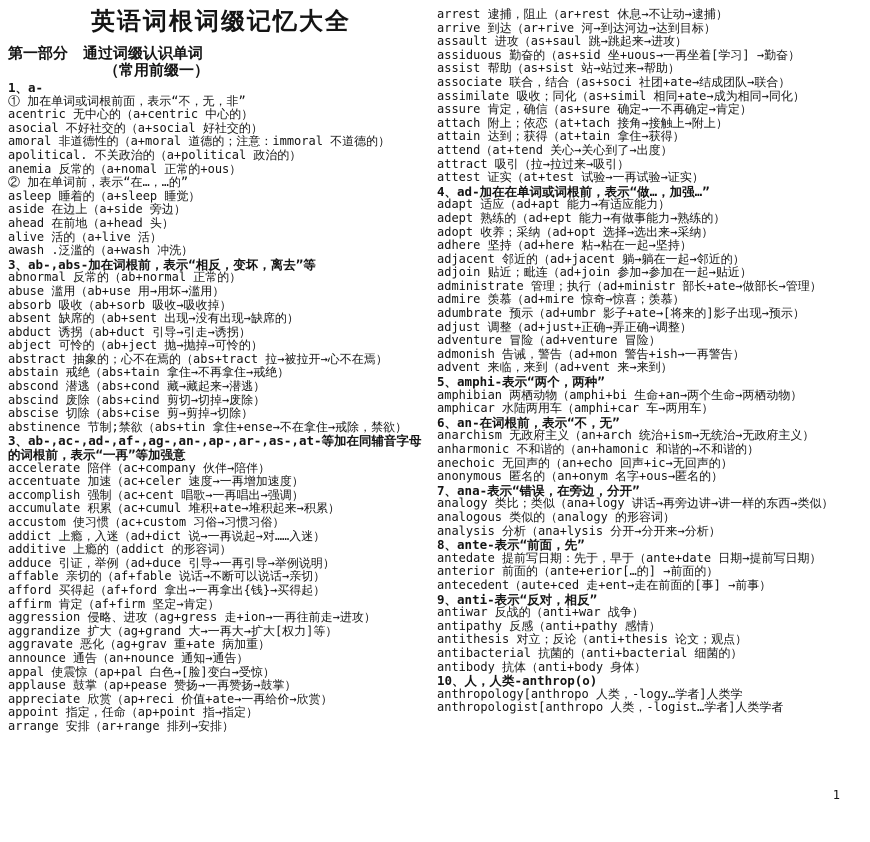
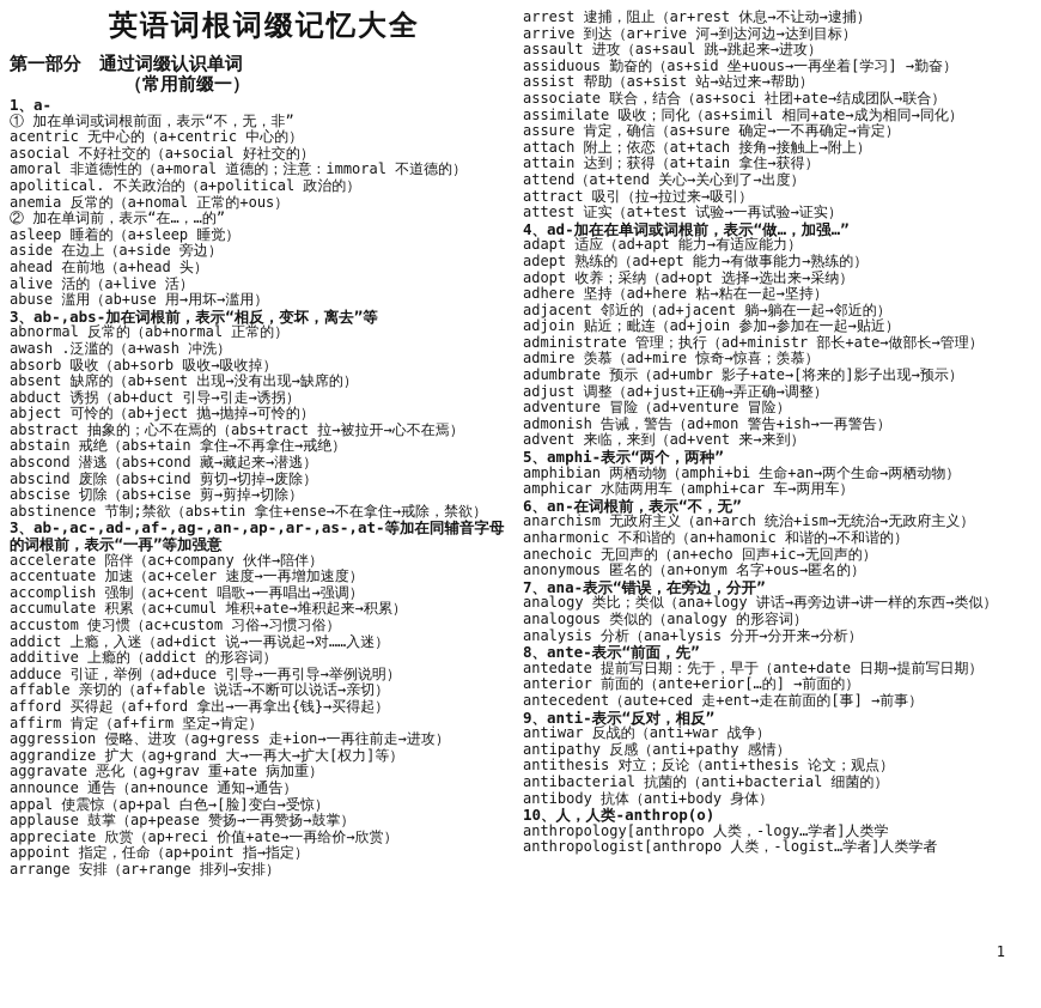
  英语词根词缀记忆大全
  第一部分 通过词缀认识单词
  （常用前缀一）
  1、a-
  ① 加在单词或词根前面，表示“不，无，非”
  acentric 无中心的（a+centric 中心的）
  asocial 不好社交的（a+social 好社交的）
  amoral 非道德性的（a+moral 道德的；注意：immoral 不道德的）
  apolitical. 不关政治的（a+political 政治的）
  anemia 反常的（a+nomal 正常的+ous）
  ② 加在单词前，表示“在…，…的”
  asleep 睡着的（a+sleep 睡觉）
  aside 在边上（a+side 旁边）
  ahead 在前地（a+head 头）
  alive 活的（a+live 活）
- awash .泛滥的（a+wash 冲洗）
+ abuse 滥用（ab+use 用→用坏→滥用）
  3、ab-,abs-加在词根前，表示“相反，变坏，离去”等
  abnormal 反常的（ab+normal 正常的）
- abuse 滥用（ab+use 用→用坏→滥用）
+ awash .泛滥的（a+wash 冲洗）
  absorb 吸收（ab+sorb 吸收→吸收掉）
  absent 缺席的（ab+sent 出现→没有出现→缺席的）
  abduct 诱拐（ab+duct 引导→引走→诱拐）
  abject 可怜的（ab+ject 抛→抛掉→可怜的）
  abstract 抽象的；心不在焉的（abs+tract 拉→被拉开→心不在焉）
  abstain 戒绝（abs+tain 拿住→不再拿住→戒绝）
  abscond 潜逃（abs+cond 藏→藏起来→潜逃）
  abscind 废除（abs+cind 剪切→切掉→废除）
  abscise 切除（abs+cise 剪→剪掉→切除）
  abstinence 节制;禁欲（abs+tin 拿住+ense→不在拿住→戒除，禁欲）
  3、ab-,ac-,ad-,af-,ag-,an-,ap-,ar-,as-,at-等加在同辅音字母的词根前，表示“一再”等加强意
  accelerate 陪伴（ac+company 伙伴→陪伴）
  accentuate 加速（ac+celer 速度→一再增加速度）
  accomplish 强制（ac+cent 唱歌→一再唱出→强调）
  accumulate 积累（ac+cumul 堆积+ate→堆积起来→积累）
  accustom 使习惯（ac+custom 习俗→习惯习俗）
  addict 上瘾，入迷（ad+dict 说→一再说起→对……入迷）
  additive 上瘾的（addict 的形容词）
  adduce 引证，举例（ad+duce 引导→一再引导→举例说明）
  affable 亲切的（af+fable 说话→不断可以说话→亲切）
  afford 买得起（af+ford 拿出→一再拿出{钱}→买得起）
  affirm 肯定（af+firm 坚定→肯定）
  aggression 侵略、进攻（ag+gress 走+ion→一再往前走→进攻）
  aggrandize 扩大（ag+grand 大→一再大→扩大[权力]等）
  aggravate 恶化（ag+grav 重+ate 病加重）
  announce 通告（an+nounce 通知→通告）
  appal 使震惊（ap+pal 白色→[脸]变白→受惊）
  applause 鼓掌（ap+pease 赞扬→一再赞扬→鼓掌）
  appreciate 欣赏（ap+reci 价值+ate→一再给价→欣赏）
  appoint 指定，任命（ap+point 指→指定）
  arrange 安排（ar+range 排列→安排）
  arrest 逮捕，阻止（ar+rest 休息→不让动→逮捕）
  arrive 到达（ar+rive 河→到达河边→达到目标）
  assault 进攻（as+saul 跳→跳起来→进攻）
  assiduous 勤奋的（as+sid 坐+uous→一再坐着[学习] →勤奋）
  assist 帮助（as+sist 站→站过来→帮助）
  associate 联合，结合（as+soci 社团+ate→结成团队→联合）
  assimilate 吸收；同化（as+simil 相同+ate→成为相同→同化）
  assure 肯定，确信（as+sure 确定→一不再确定→肯定）
  attach 附上；依恋（at+tach 接角→接触上→附上）
  attain 达到；获得（at+tain 拿住→获得）
  attend（at+tend 关心→关心到了→出度）
  attract 吸引（拉→拉过来→吸引）
  attest 证实（at+test 试验→一再试验→证实）
  4、ad-加在在单词或词根前，表示“做…，加强…”
  adapt 适应（ad+apt 能力→有适应能力）
  adept 熟练的（ad+ept 能力→有做事能力→熟练的）
  adopt 收养；采纳（ad+opt 选择→选出来→采纳）
  adhere 坚持（ad+here 粘→粘在一起→坚持）
  adjacent 邻近的（ad+jacent 躺→躺在一起→邻近的）
  adjoin 贴近；毗连（ad+join 参加→参加在一起→贴近）
  administrate 管理；执行（ad+ministr 部长+ate→做部长→管理）
  admire 羡慕（ad+mire 惊奇→惊喜；羡慕）
  adumbrate 预示（ad+umbr 影子+ate→[将来的]影子出现→预示）
  adjust 调整（ad+just+正确→弄正确→调整）
  adventure 冒险（ad+venture 冒险）
  admonish 告诫，警告（ad+mon 警告+ish→一再警告）
  advent 来临，来到（ad+vent 来→来到）
  5、amphi-表示“两个，两种”
  amphibian 两栖动物（amphi+bi 生命+an→两个生命→两栖动物）
  amphicar 水陆两用车（amphi+car 车→两用车）
  6、an-在词根前，表示“不，无”
  anarchism 无政府主义（an+arch 统治+ism→无统治→无政府主义）
  anharmonic 不和谐的（an+hamonic 和谐的→不和谐的）
  anechoic 无回声的（an+echo 回声+ic→无回声的）
  anonymous 匿名的（an+onym 名字+ous→匿名的）
  7、ana-表示“错误，在旁边，分开”
  analogy 类比；类似（ana+logy 讲话→再旁边讲→讲一样的东西→类似）
  analogous 类似的（analogy 的形容词）
  analysis 分析（ana+lysis 分开→分开来→分析）
  8、ante-表示“前面，先”
  antedate 提前写日期：先于，早于（ante+date 日期→提前写日期）
  anterior 前面的（ante+erior[…的] →前面的）
  antecedent（aute+ced 走+ent→走在前面的[事] →前事）
  9、anti-表示“反对，相反”
  antiwar 反战的（anti+war 战争）
  antipathy 反感（anti+pathy 感情）
  antithesis 对立；反论（anti+thesis 论文；观点）
  antibacterial 抗菌的（anti+bacterial 细菌的）
  antibody 抗体（anti+body 身体）
  10、人，人类-anthrop(o)
  anthropology[anthropo 人类，-logy…学者]人类学
  anthropologist[anthropo 人类，-logist…学者]人类学者
  1
